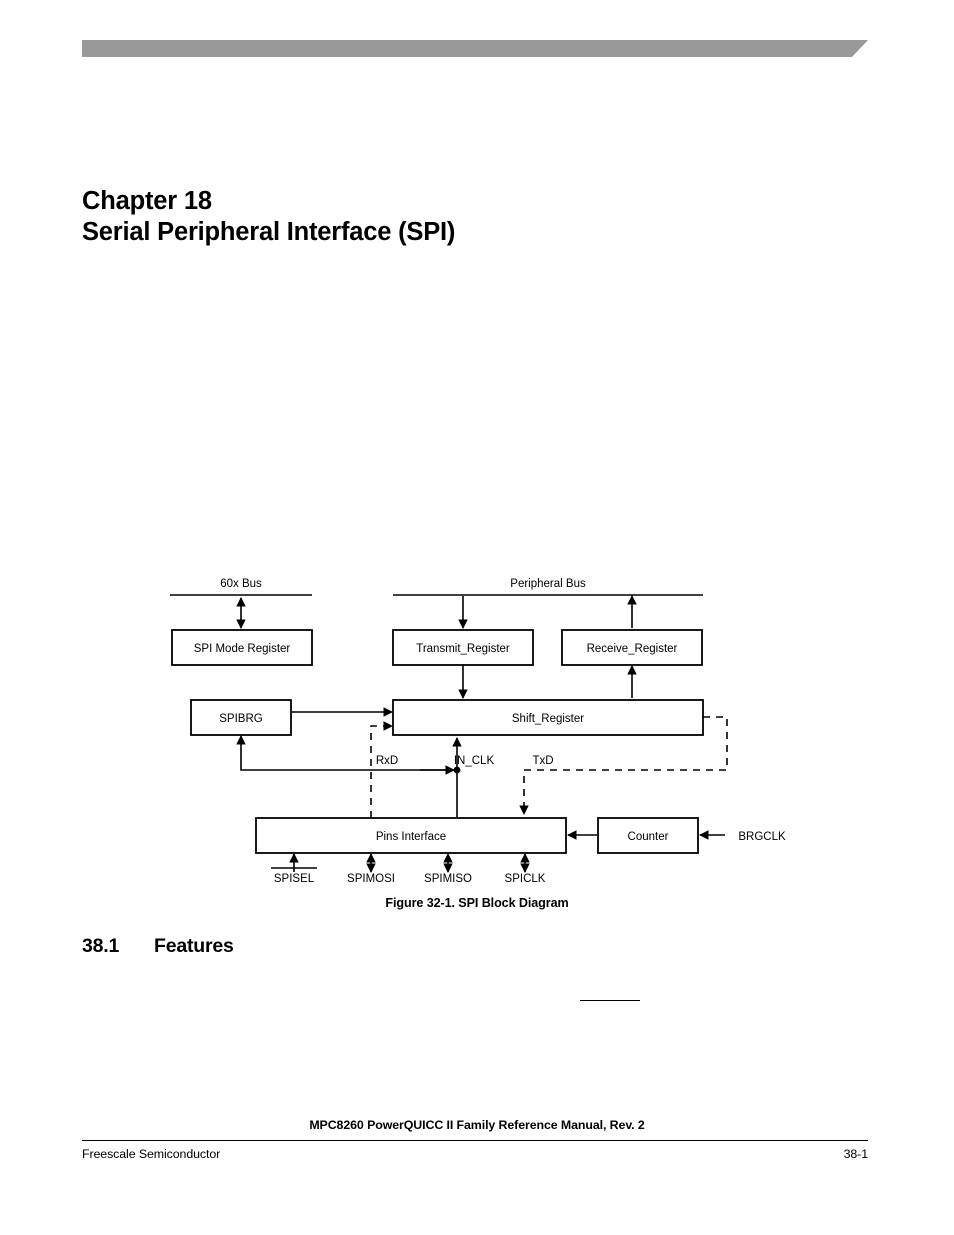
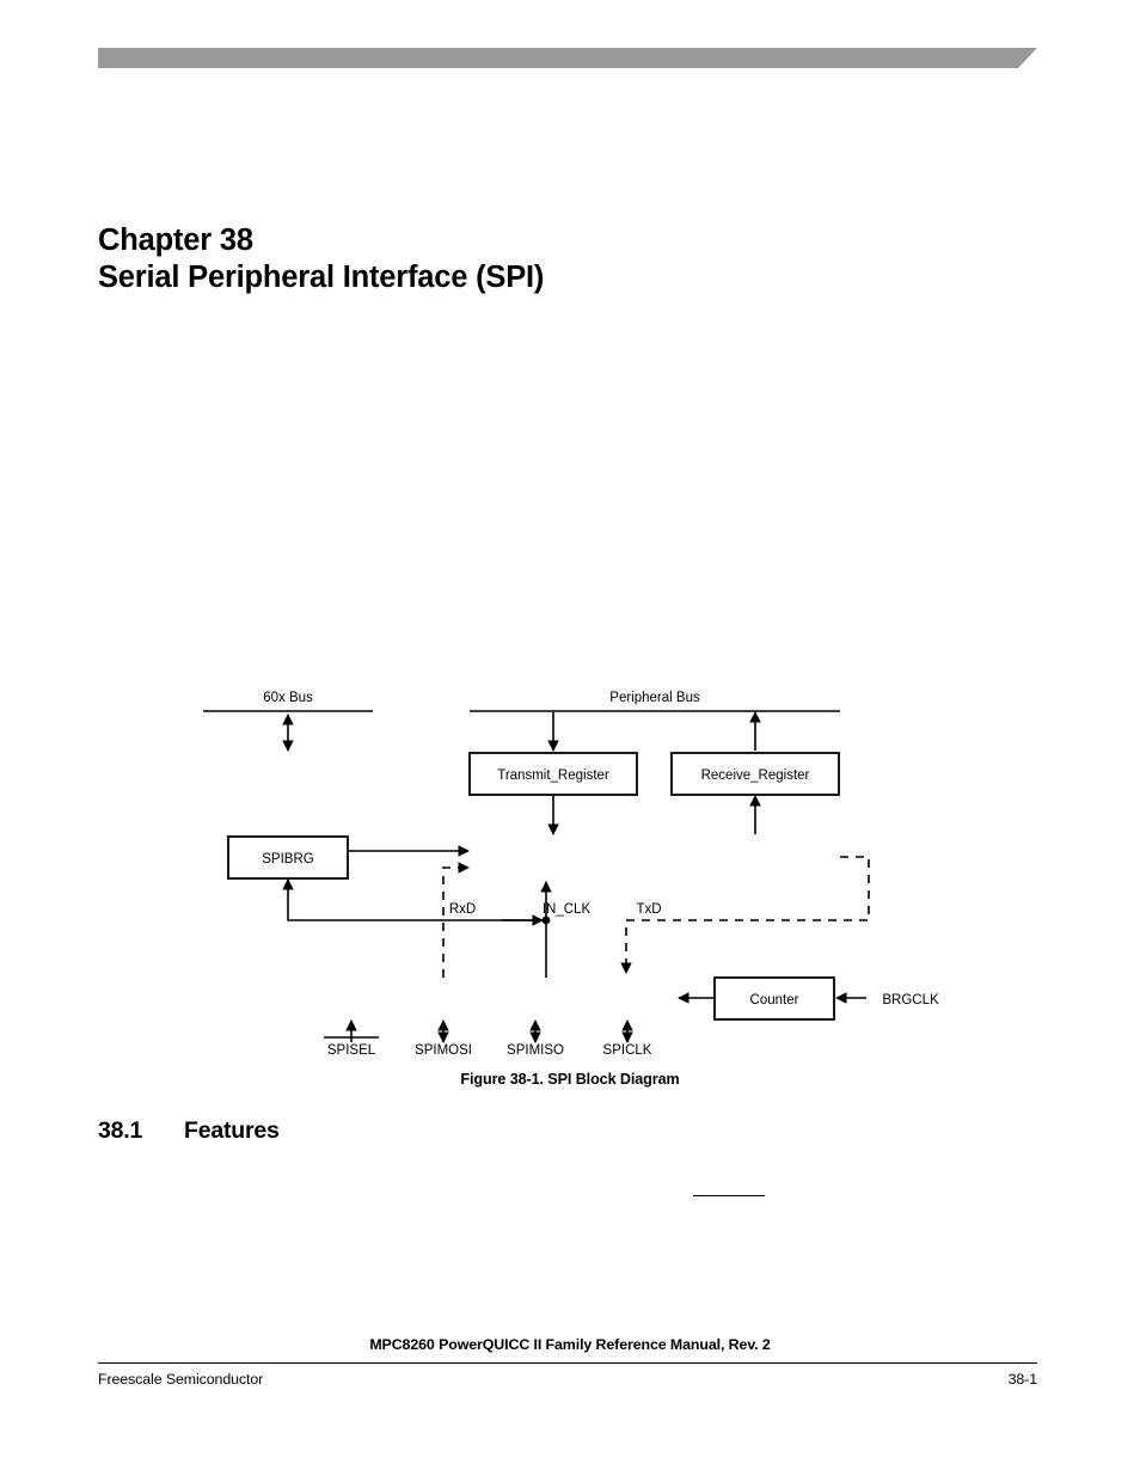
- Chapter 18
+ Chapter 38
  Serial Peripheral Interface (SPI)
  60x Bus
  Peripheral Bus
- SPI Mode Register
  Transmit_Register
  Receive_Register
  SPIBRG
- Shift_Register
  RxD
  IN_CLK
  TxD
- Pins Interface
  Counter
  BRGCLK
  SPISEL
  SPIMOSI
  SPIMISO
  SPICLK
- Figure 32-1. SPI Block Diagram
+ Figure 38-1. SPI Block Diagram
  38.1 Features
  MPC8260 PowerQUICC II Family Reference Manual, Rev. 2
  Freescale Semiconductor
  38-1
